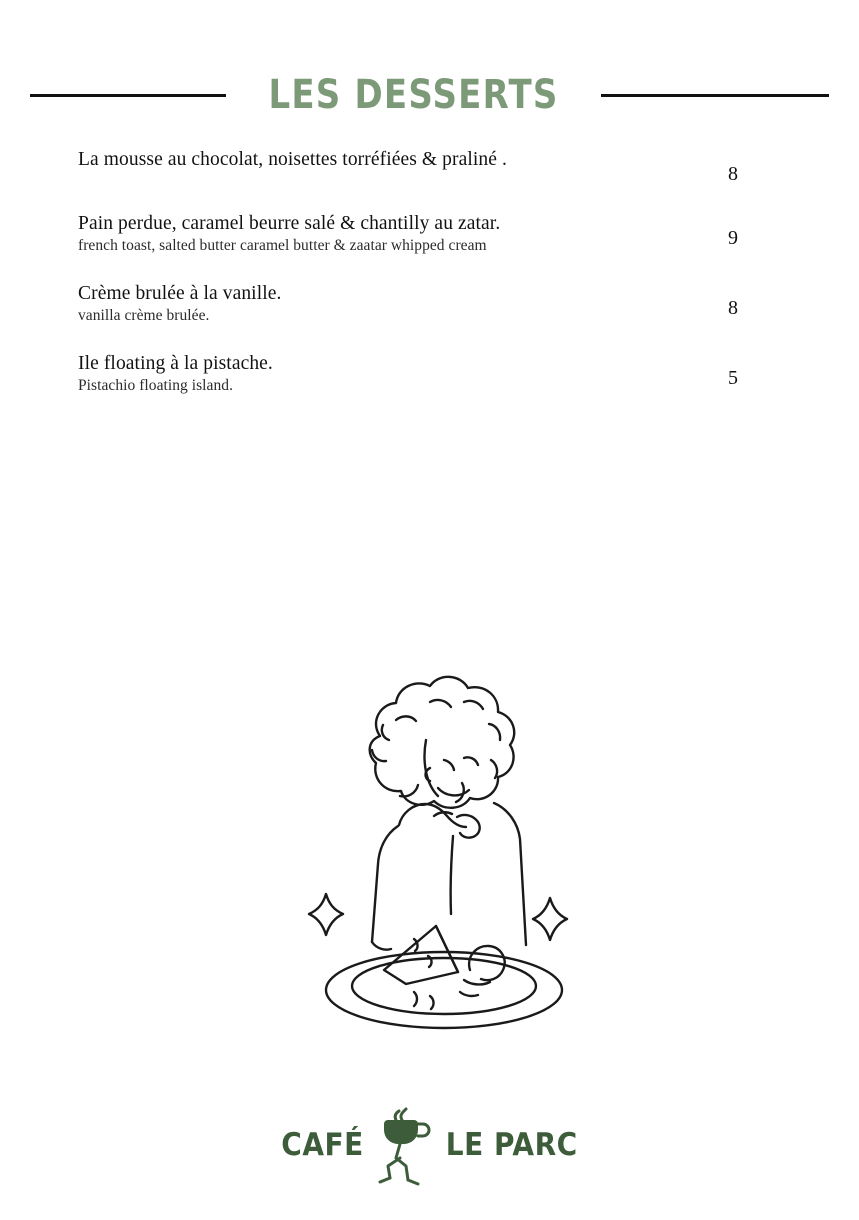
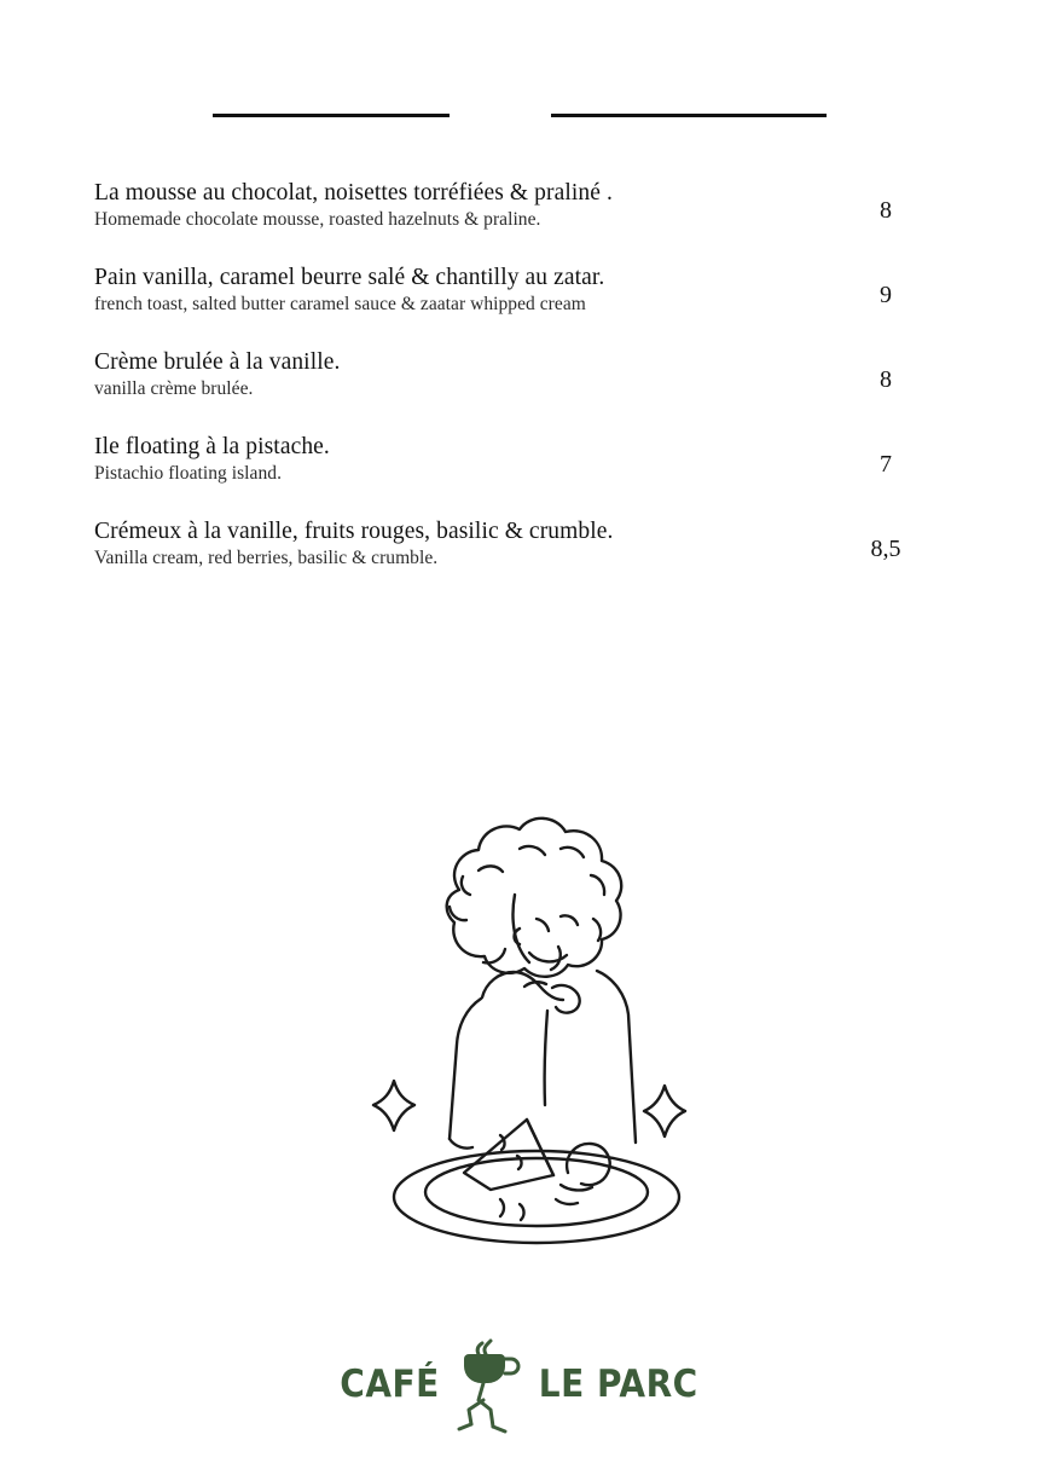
- LES DESSERTS
  La mousse au chocolat, noisettes torréfiées & praliné .
+ Homemade chocolate mousse, roasted hazelnuts & praline.
  8
- Pain perdue, caramel beurre salé & chantilly au zatar.
+ Pain vanilla, caramel beurre salé & chantilly au zatar.
- french toast, salted butter caramel butter & zaatar whipped cream
+ french toast, salted butter caramel sauce & zaatar whipped cream
  9
  Crème brulée à la vanille.
  vanilla crème brulée.
  8
  Ile floating à la pistache.
  Pistachio floating island.
- 5
+ 7
+ Crémeux à la vanille, fruits rouges, basilic & crumble.
+ Vanilla cream, red berries, basilic & crumble.
+ 8,5
  CAFÉ
  LE PARC
